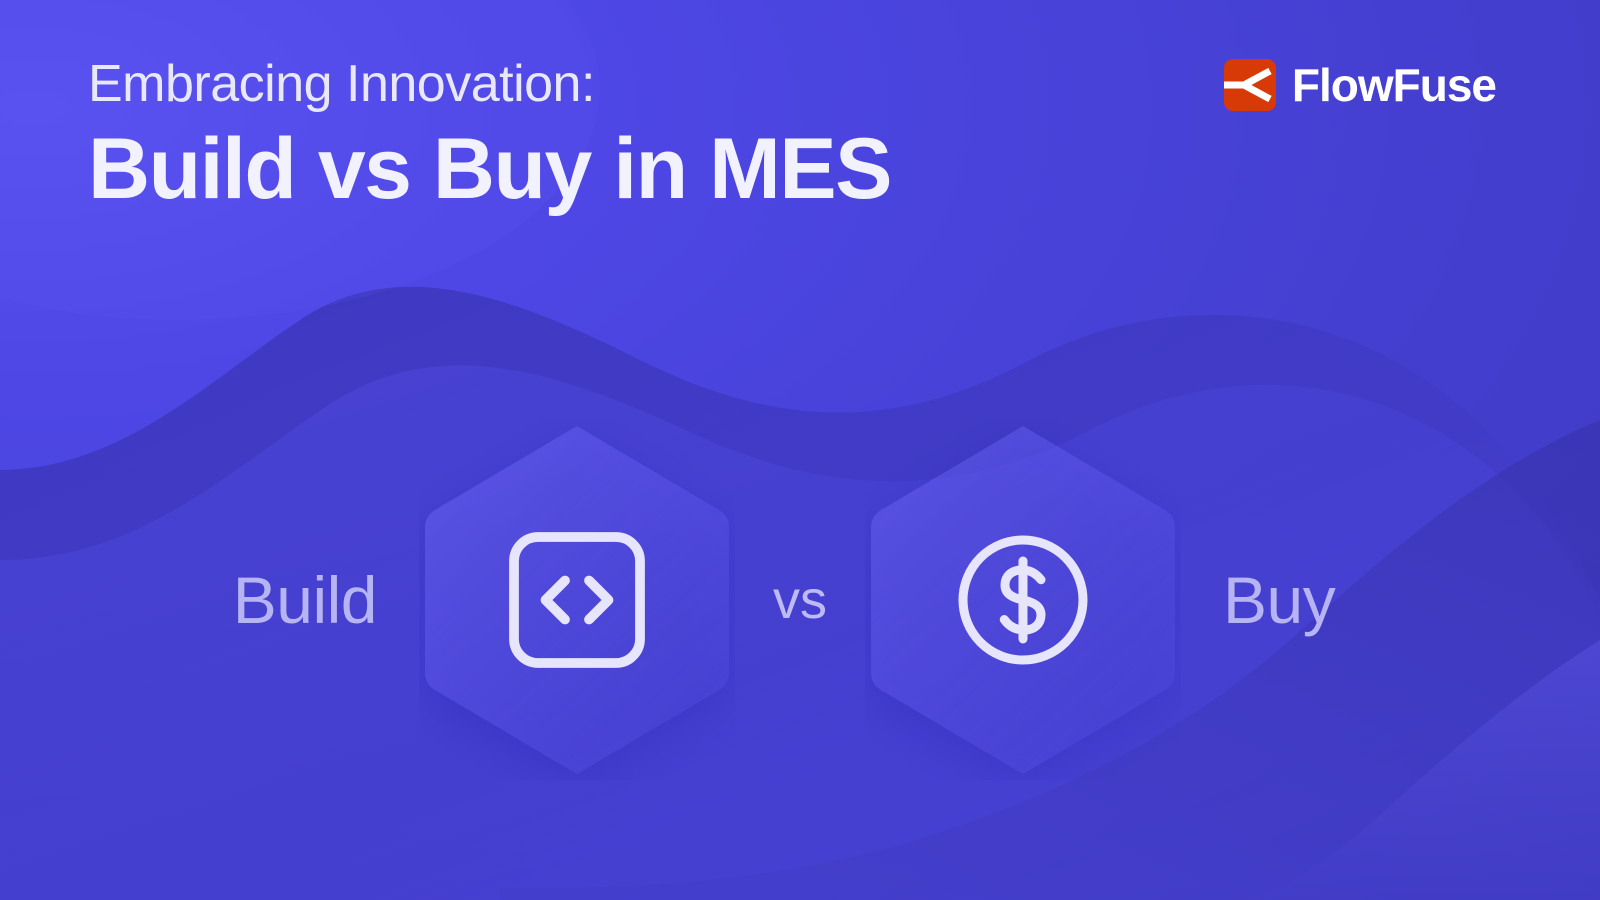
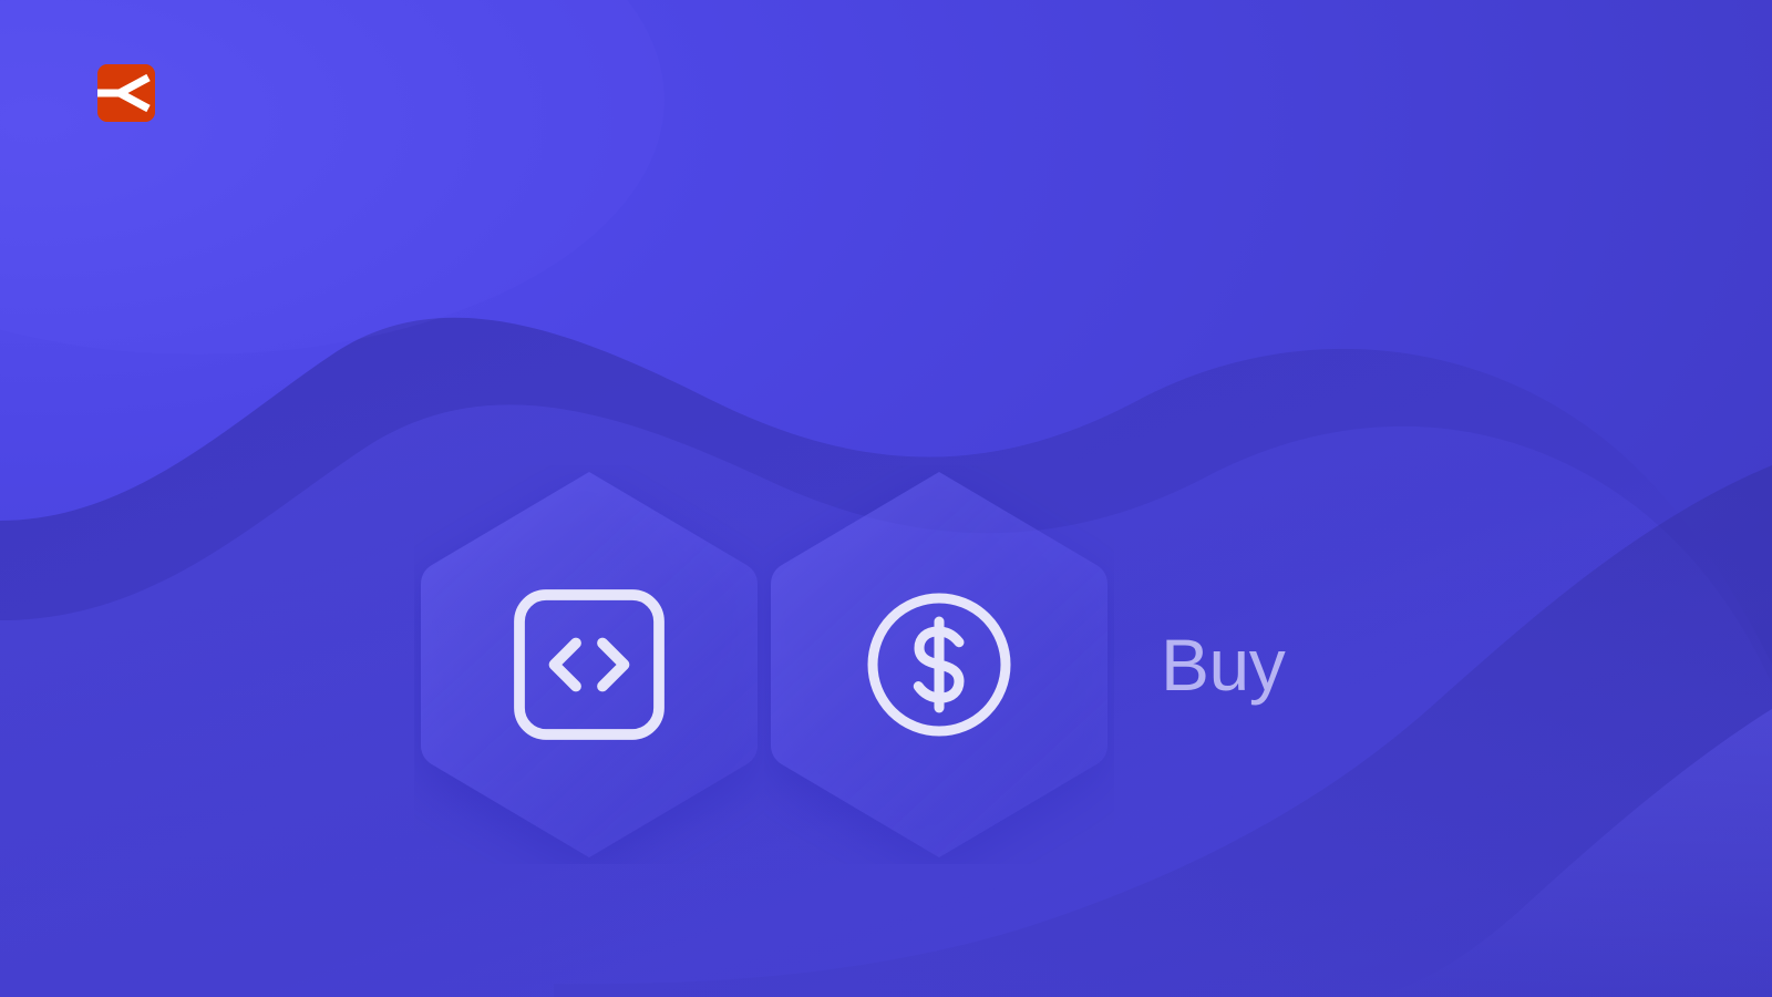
- Embracing Innovation:
- Build vs Buy in MES
- FlowFuse
- Build
- vs
  Buy
